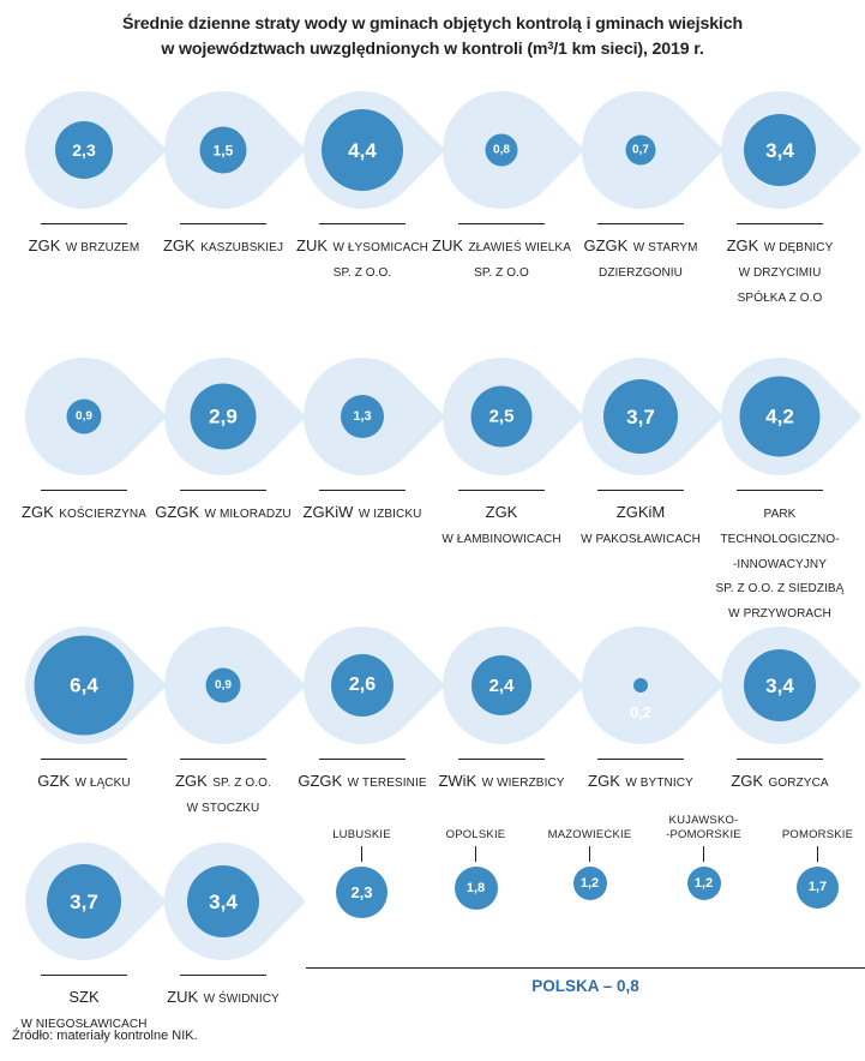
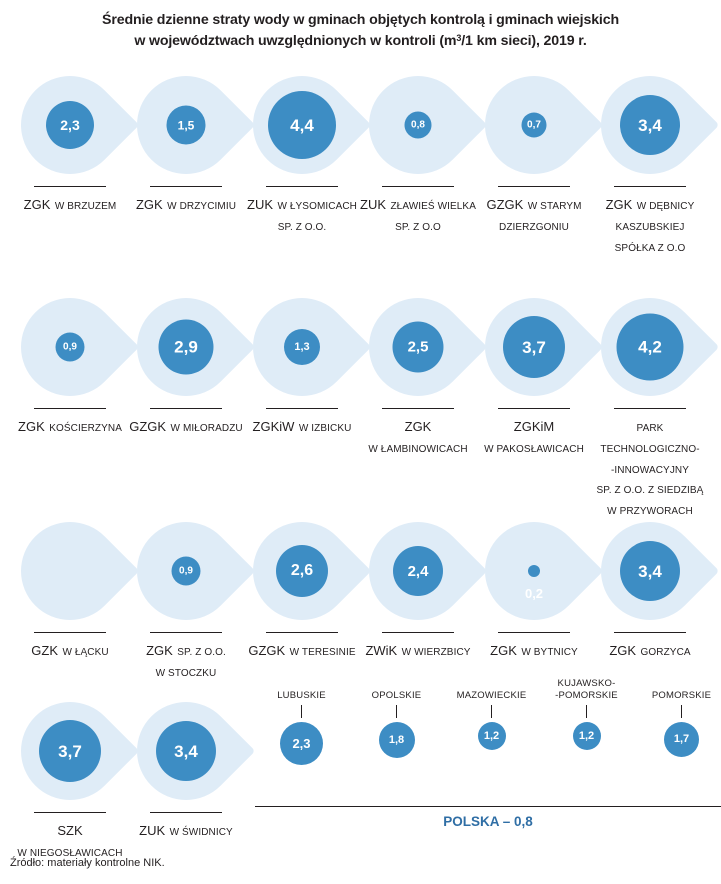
  Średnie dzienne straty wody w gminach objętych kontrolą i gminach wiejskich
  w województwach uwzględnionych w kontroli (m3/1 km sieci), 2019 r.
  2,3
  ZGK W BRZUZEM
  1,5
- ZGK KASZUBSKIEJ
+ ZGK W DRZYCIMIU
  4,4
  ZUK W ŁYSOMICACH
  SP. Z O.O.
  0,8
  ZUK ZŁAWIEŚ WIELKA
  SP. Z O.O
  0,7
  GZGK W STARYM
  DZIERZGONIU
  3,4
  ZGK W DĘBNICY
- W DRZYCIMIU
+ KASZUBSKIEJ
  SPÓŁKA Z O.O
  0,9
  ZGK KOŚCIERZYNA
  2,9
  GZGK W MIŁORADZU
  1,3
  ZGKiW W IZBICKU
  2,5
  ZGK
  W ŁAMBINOWICACH
  3,7
  ZGKiM
  W PAKOSŁAWICACH
  4,2
  PARK TECHNOLOGICZNO-
  -INNOWACYJNY
  SP. Z O.O. Z SIEDZIBĄ
  W PRZYWORACH
- 6,4
  GZK W ŁĄCKU
  0,9
  ZGK SP. Z O.O.
  W STOCZKU
  2,6
  GZGK W TERESINIE
  2,4
  ZWiK W WIERZBICY
  0,2
  ZGK W BYTNICY
  3,4
  ZGK GORZYCA
  3,7
  SZK
  W NIEGOSŁAWICACH
  3,4
  ZUK W ŚWIDNICY
  POLSKA – 0,8
  LUBUSKIE
  2,3
  OPOLSKIE
  1,8
  MAZOWIECKIE
  1,2
  KUJAWSKO-
  -POMORSKIE
  1,2
  POMORSKIE
  1,7
  Źródło: materiały kontrolne NIK.
